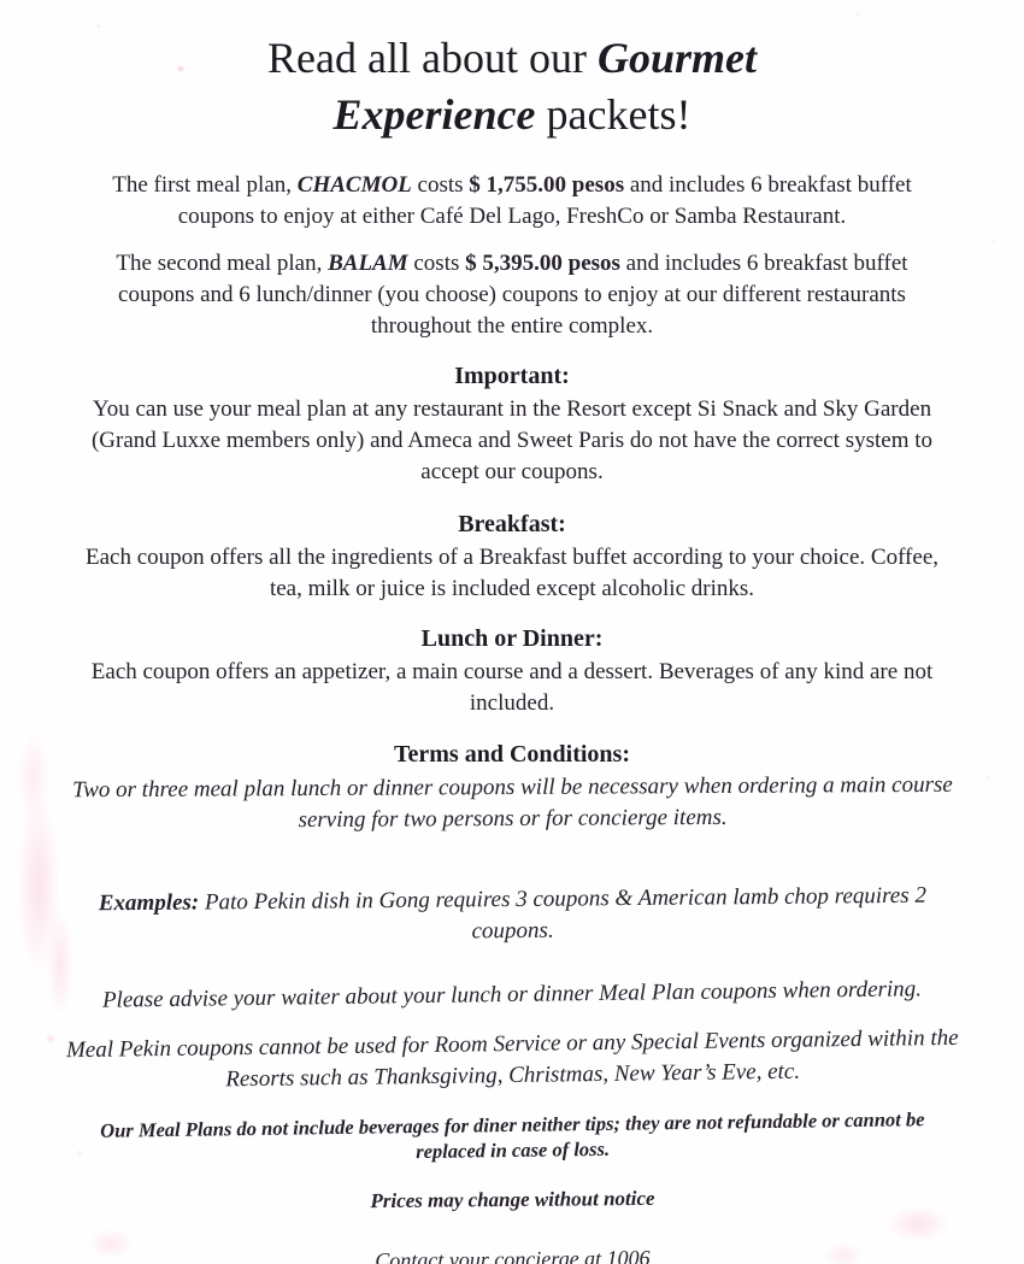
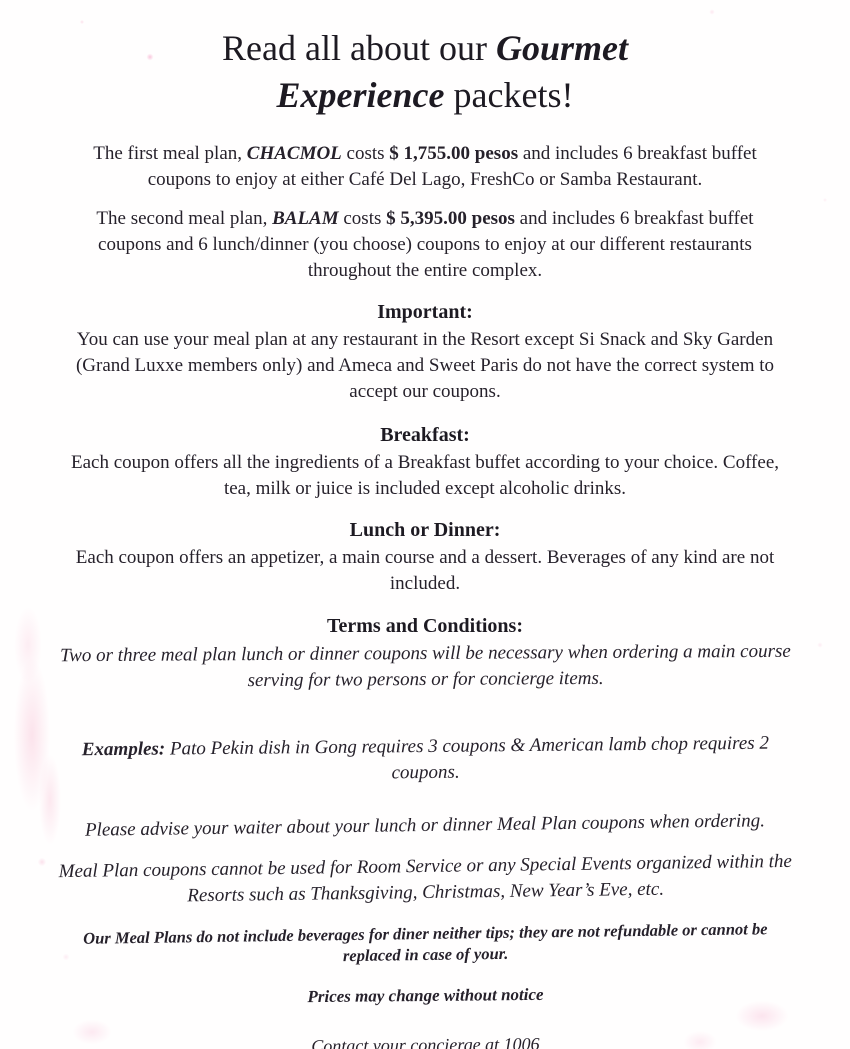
  Two or three meal plan lunch or dinner coupons will be necessary when ordering a main course serving for two persons or for concierge items.
  Examples: Pato Pekin dish in Gong requires 3 coupons & American lamb chop requires 2 coupons.
  Please advise your waiter about your lunch or dinner Meal Plan coupons when ordering.
- Meal Pekin coupons cannot be used for Room Service or any Special Events organized within the Resorts such as Thanksgiving, Christmas, New Year’s Eve, etc.
+ Meal Plan coupons cannot be used for Room Service or any Special Events organized within the Resorts such as Thanksgiving, Christmas, New Year’s Eve, etc.
- Our Meal Plans do not include beverages for diner neither tips; they are not refundable or cannot be replaced in case of loss.
+ Our Meal Plans do not include beverages for diner neither tips; they are not refundable or cannot be replaced in case of your.
  Prices may change without notice
  Contact your concierge at 1006
